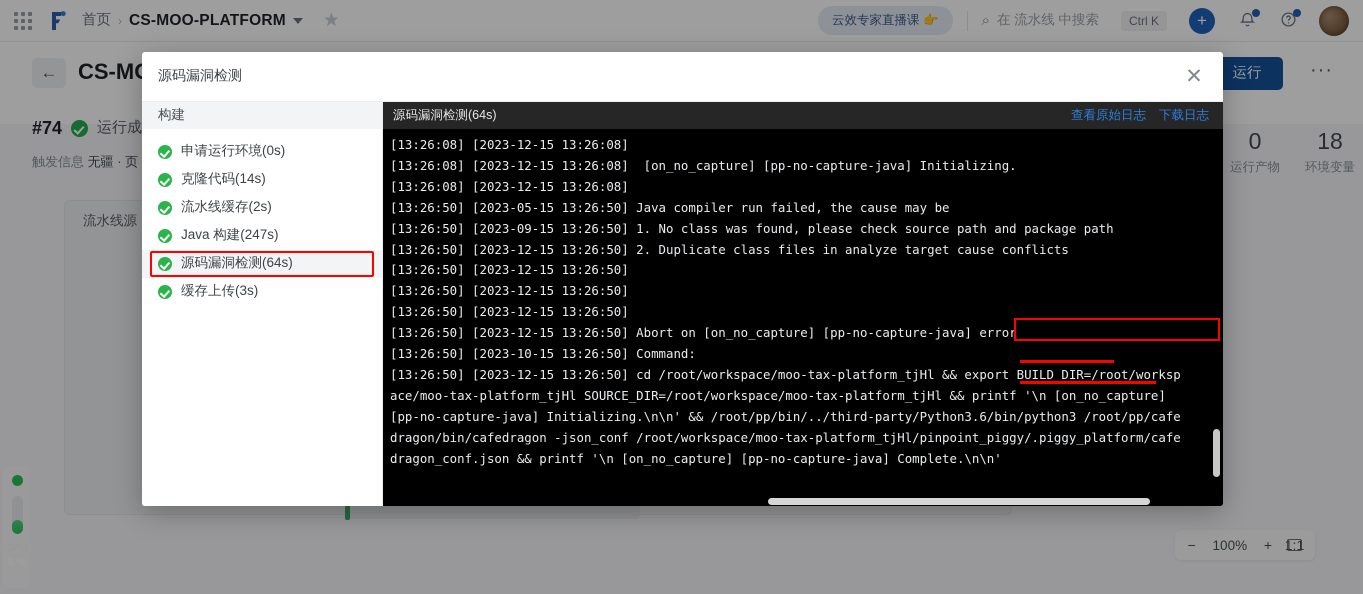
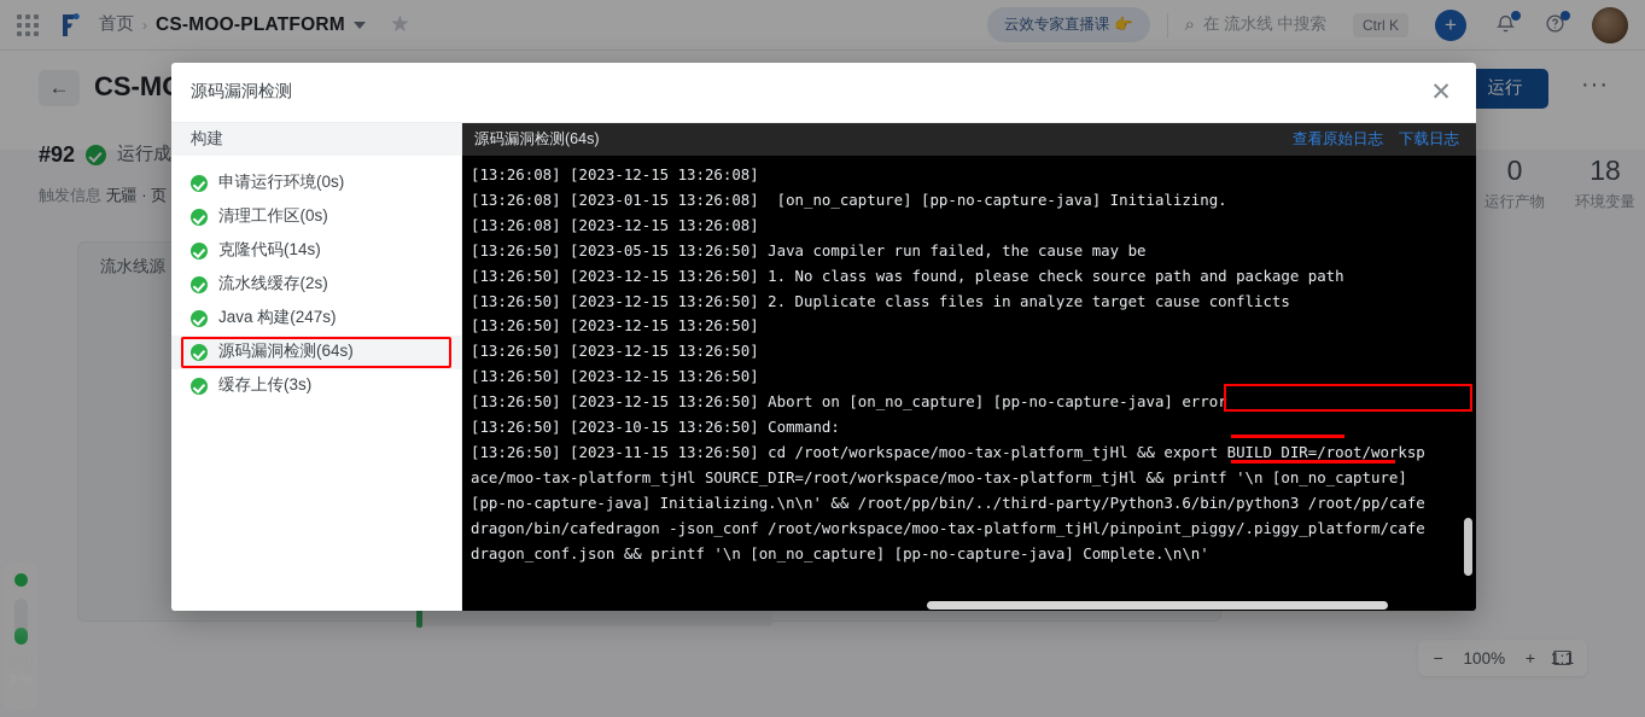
  首页
  ›
  CS-MOO-PLATFORM
  ★
  云效专家直播课 👉
  ⌕
  在 流水线 中搜索
  Ctrl K
  +
  ←
  运行
  ···
- #74
+ #92
  运行成
  触发信息 无疆 · 页
  0
  运行产物
  18
  环境变量
  −
  100%
  +
  1:1
  源码漏洞检测
  ✕
  构建
  申请运行环境(0s)
+ 清理工作区(0s)
  克隆代码(14s)
  流水线缓存(2s)
  Java 构建(247s)
  源码漏洞检测(64s)
  缓存上传(3s)
  源码漏洞检测(64s)
  查看原始日志
  下载日志
  [13:26:08] [2023-12-15 13:26:08]
- [13:26:08] [2023-12-15 13:26:08] [on_no_capture] [pp-no-capture-java] Initializing.
+ [13:26:08] [2023-01-15 13:26:08] [on_no_capture] [pp-no-capture-java] Initializing.
  [13:26:08] [2023-12-15 13:26:08]
  [13:26:50] [2023-05-15 13:26:50] Java compiler run failed, the cause may be
- [13:26:50] [2023-09-15 13:26:50] 1. No class was found, please check source path and package path
+ [13:26:50] [2023-12-15 13:26:50] 1. No class was found, please check source path and package path
  [13:26:50] [2023-12-15 13:26:50] 2. Duplicate class files in analyze target cause conflicts
  [13:26:50] [2023-12-15 13:26:50]
  [13:26:50] [2023-12-15 13:26:50]
  [13:26:50] [2023-12-15 13:26:50]
  [13:26:50] [2023-12-15 13:26:50] Abort on [on_no_capture] [pp-no-capture-java] error
  [13:26:50] [2023-10-15 13:26:50] Command:
- [13:26:50] [2023-12-15 13:26:50] cd /root/workspace/moo-tax-platform_tjHl && export BUILD_DIR=/root/workspace/moo-tax-platform_tjHl SOURCE_DIR=/root/workspace/moo-tax-platform_tjHl && printf '\n [on_no_capture] [pp-no-capture-java] Initializing.\n\n' && /root/pp/bin/../third-party/Python3.6/bin/python3 /root/pp/cafedragon/bin/cafedragon -json_conf /root/workspace/moo-tax-platform_tjHl/pinpoint_piggy/.piggy_platform/cafedragon_conf.json && printf '\n [on_no_capture] [pp-no-capture-java] Complete.\n\n'
+ [13:26:50] [2023-11-15 13:26:50] cd /root/workspace/moo-tax-platform_tjHl && export BUILD_DIR=/root/workspace/moo-tax-platform_tjHl SOURCE_DIR=/root/workspace/moo-tax-platform_tjHl && printf '\n [on_no_capture] [pp-no-capture-java] Initializing.\n\n' && /root/pp/bin/../third-party/Python3.6/bin/python3 /root/pp/cafedragon/bin/cafedragon -json_conf /root/workspace/moo-tax-platform_tjHl/pinpoint_piggy/.piggy_platform/cafedragon_conf.json && printf '\n [on_no_capture] [pp-no-capture-java] Complete.\n\n'
